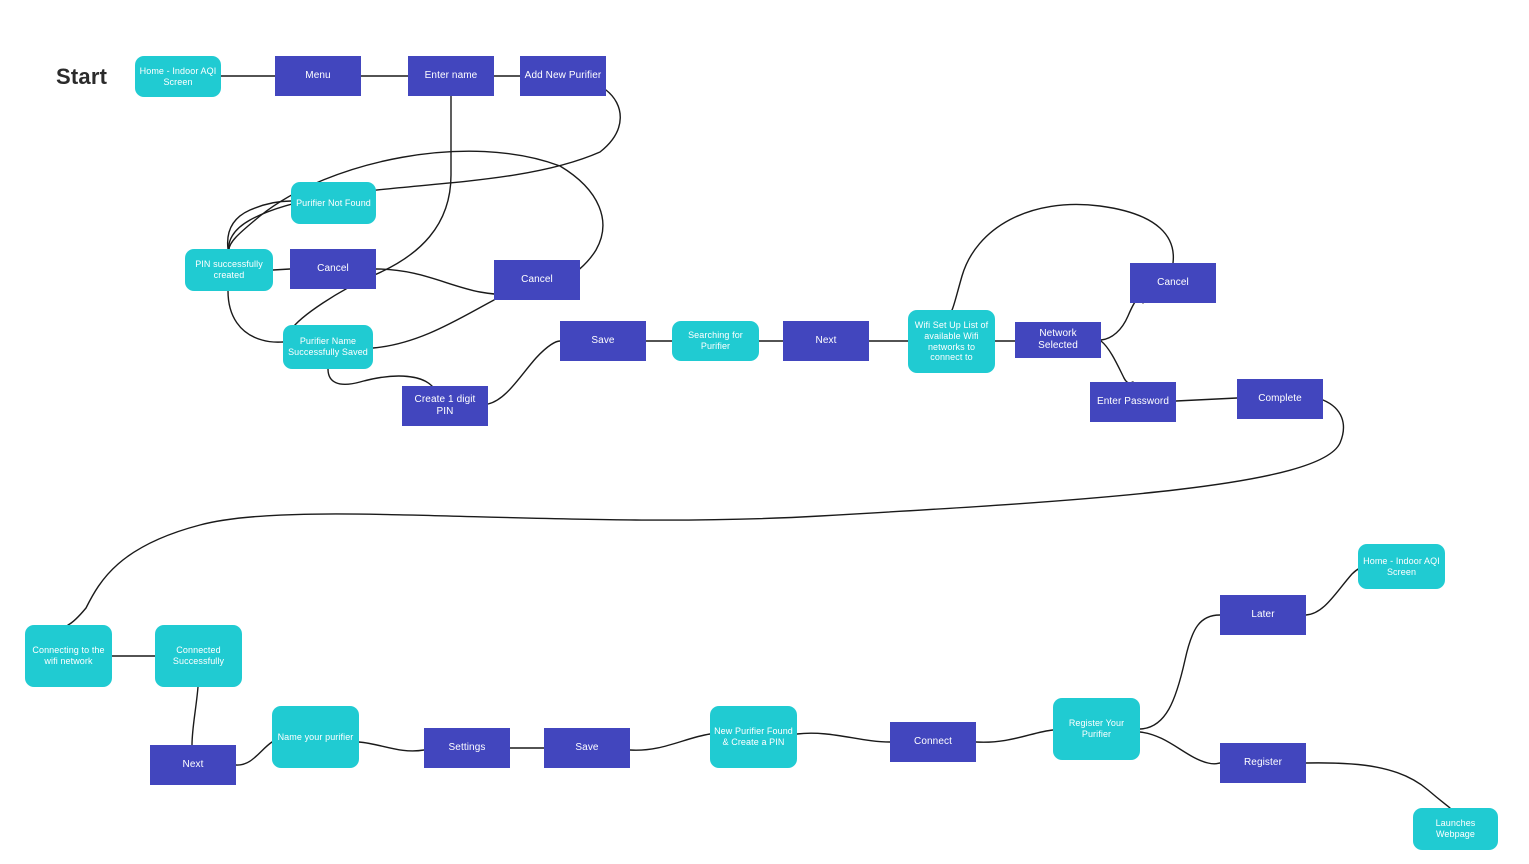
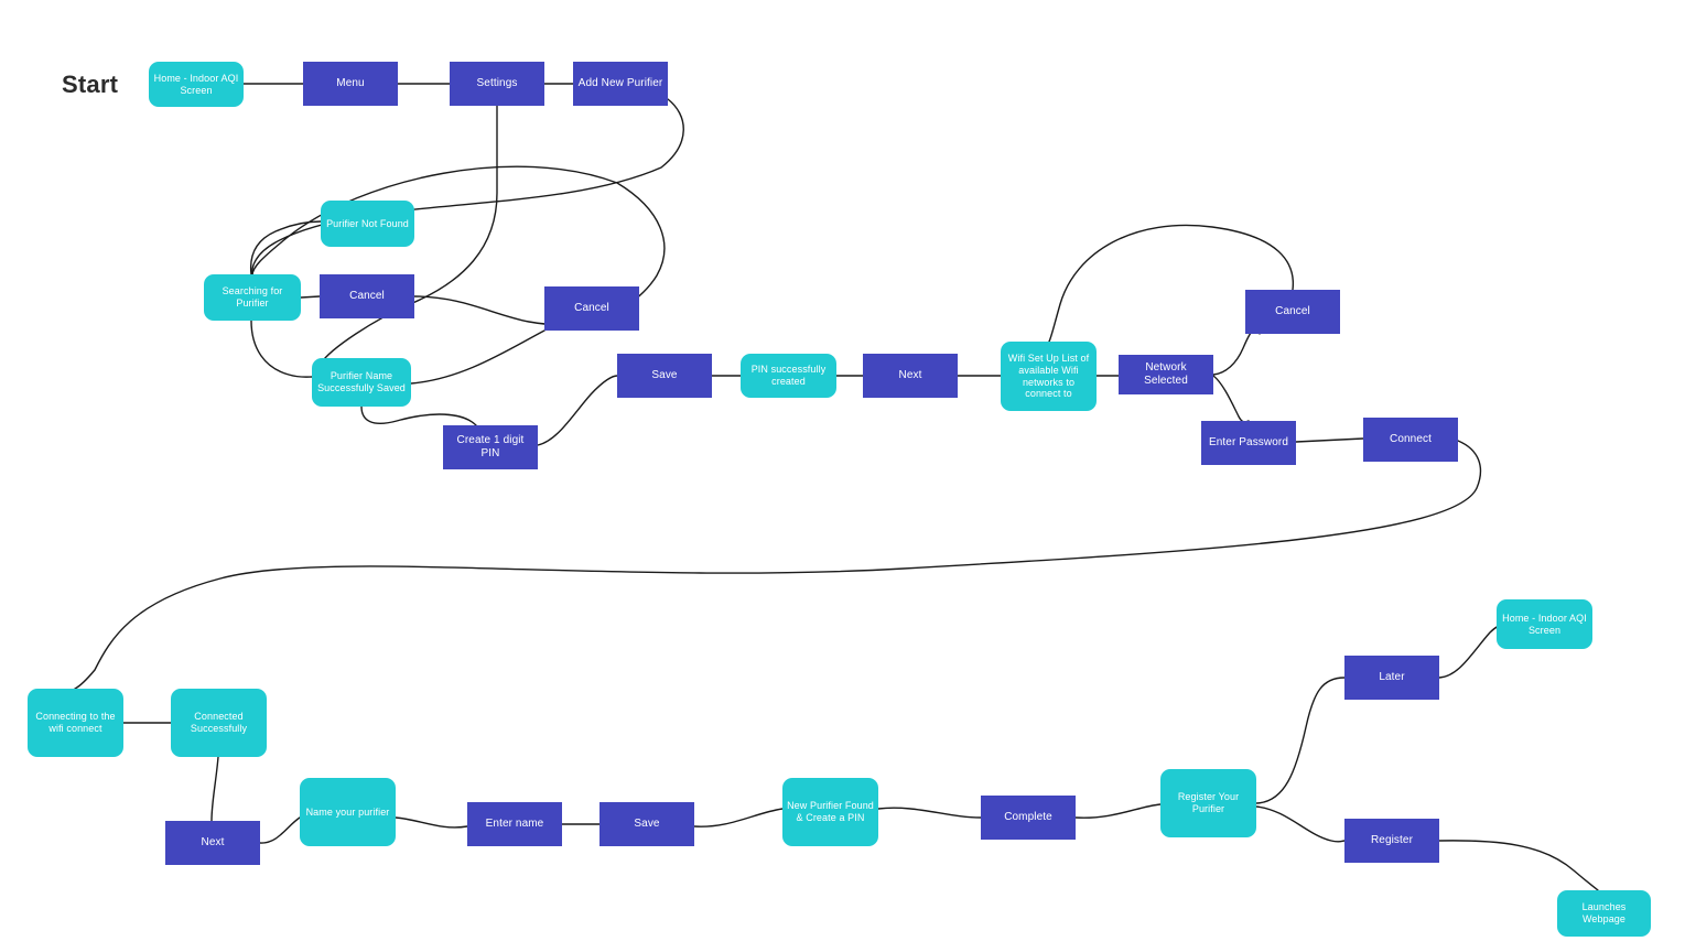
  Start
  Home - Indoor AQI Screen
  Menu
- Enter name
+ Settings
  Add New Purifier
  Purifier Not Found
- PIN successfully created
+ Searching for Purifier
  Cancel
  Cancel
  Purifier Name Successfully Saved
  Create 1 digit PIN
  Save
- Searching for Purifier
+ PIN successfully created
  Next
  Wifi Set Up List of available Wifi networks to connect to
  Network Selected
  Cancel
  Enter Password
- Complete
+ Connect
- Connecting to the wifi network
+ Connecting to the wifi connect
  Connected Successfully
  Next
  Name your purifier
- Settings
+ Enter name
  Save
  New Purifier Found & Create a PIN
- Connect
+ Complete
  Register Your Purifier
  Later
  Register
  Home - Indoor AQI Screen
  Launches Webpage
